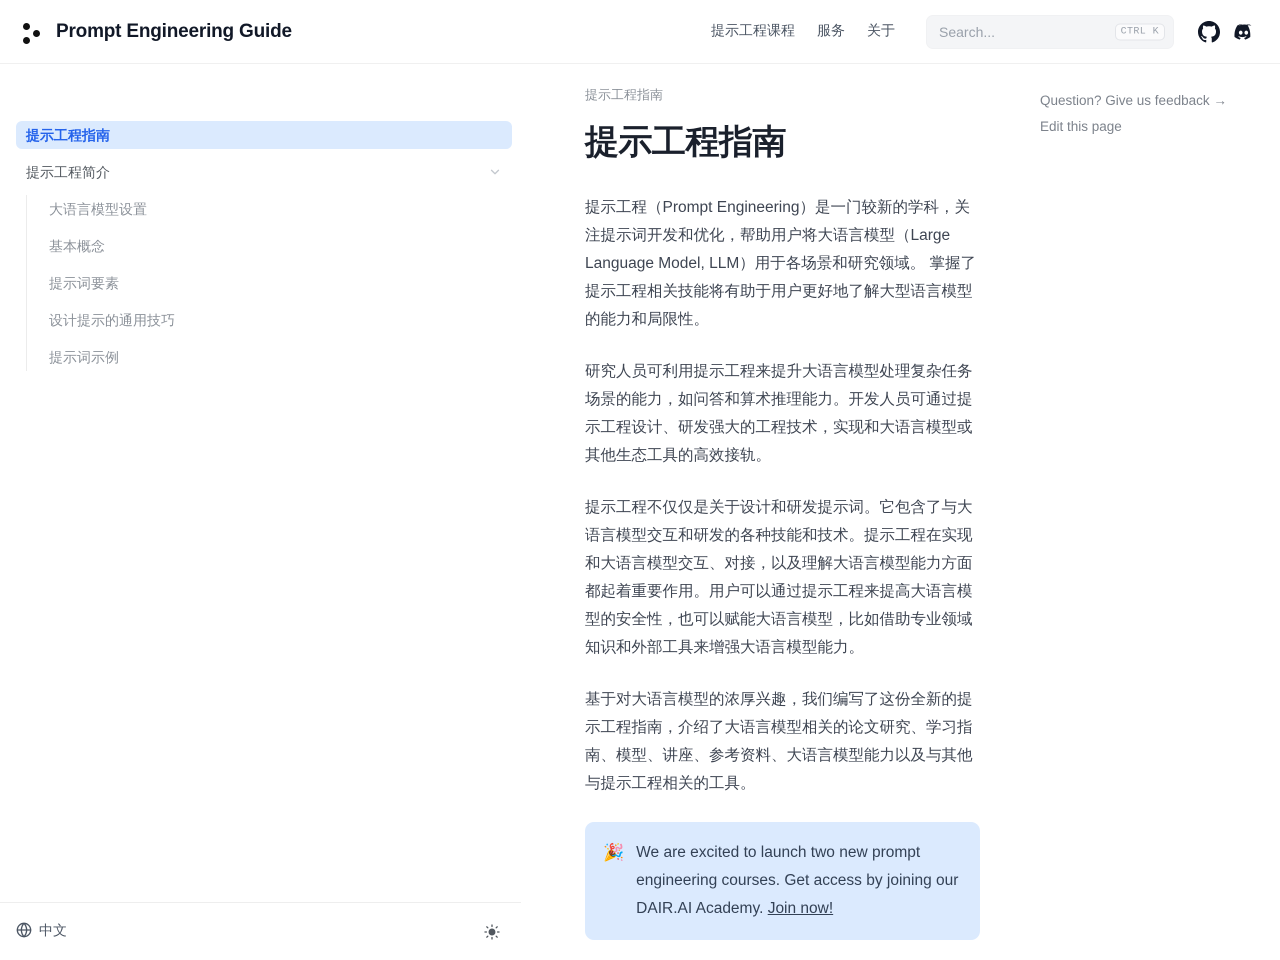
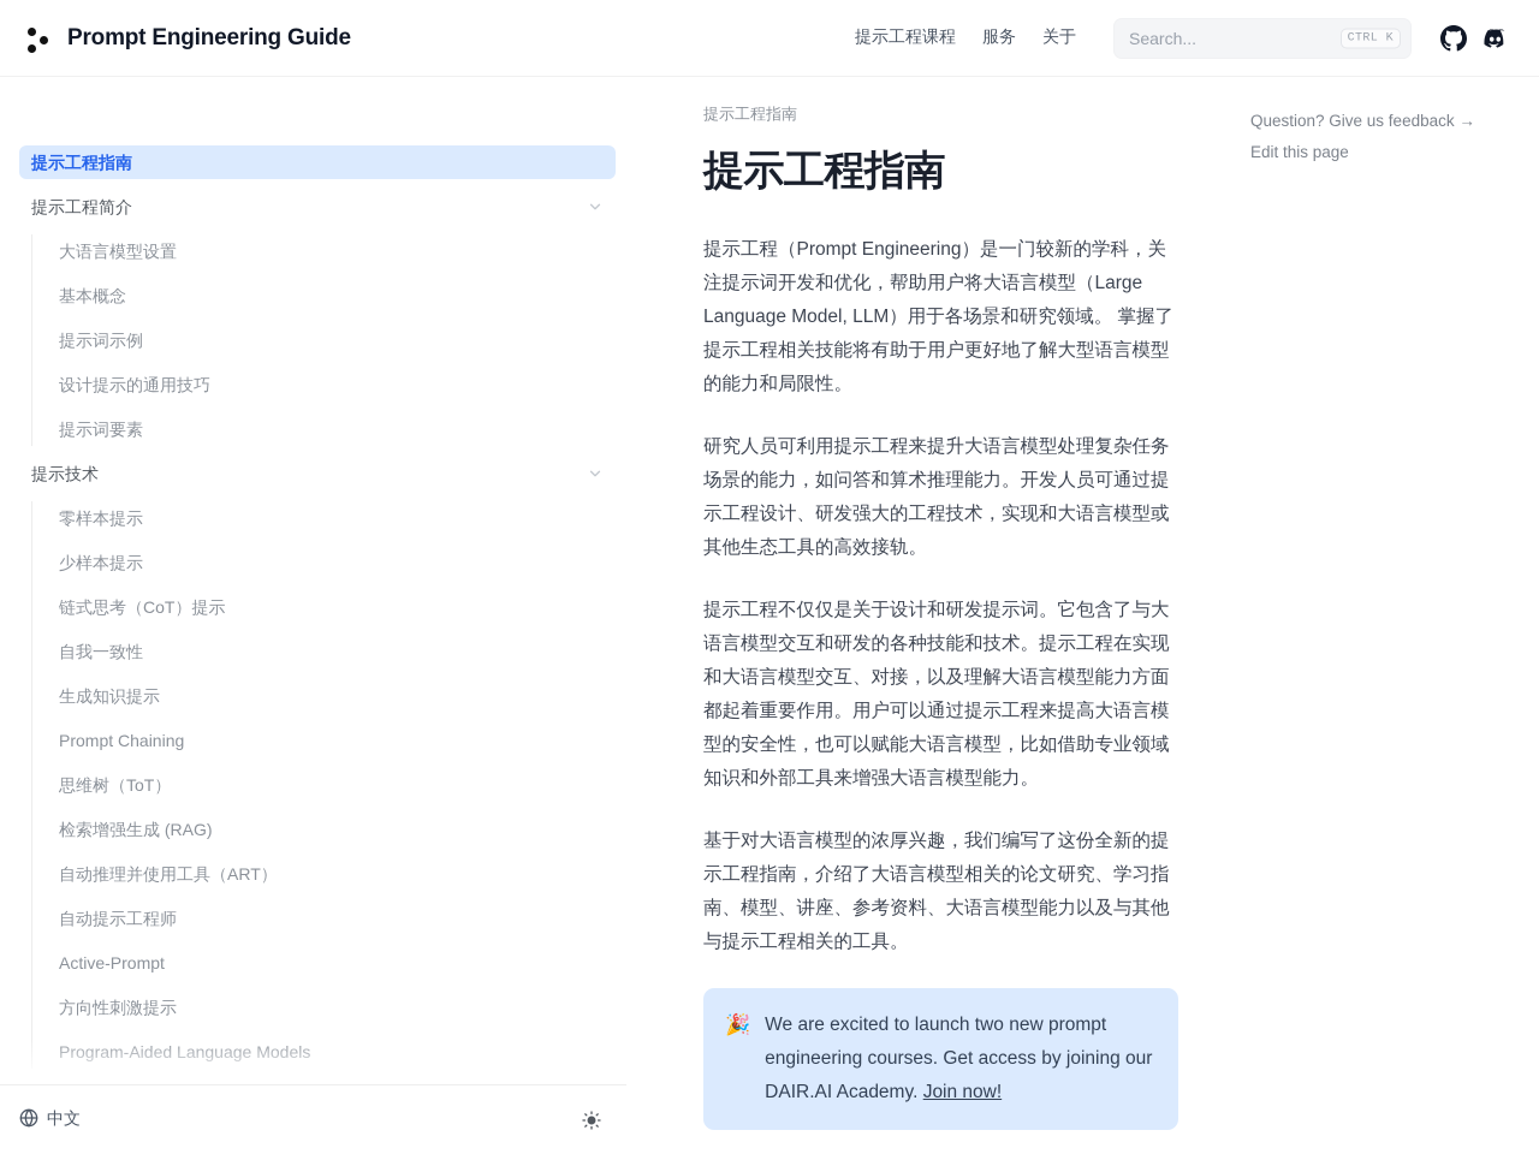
  Prompt Engineering Guide
  提示工程课程
  服务
  关于
  Search...
  CTRL K
  提示工程指南
  提示工程简介
  大语言模型设置
  基本概念
- 提示词要素
+ 提示词示例
  设计提示的通用技巧
- 提示词示例
+ 提示词要素
+ 提示技术
+ 零样本提示
+ 少样本提示
+ 链式思考（CoT）提示
+ 自我一致性
+ 生成知识提示
+ Prompt Chaining
+ 思维树（ToT）
+ 检索增强生成 (RAG)
+ 自动推理并使用工具（ART）
+ 自动提示工程师
+ Active-Prompt
+ 方向性刺激提示
  中文
  提示工程指南
  提示工程指南
  提示工程（Prompt Engineering）是一门较新的学科，关注提示词开发和优化，帮助用户将大语言模型（Large Language Model, LLM）用于各场景和研究领域。 掌握了提示工程相关技能将有助于用户更好地了解大型语言模型的能力和局限性。
  研究人员可利用提示工程来提升大语言模型处理复杂任务场景的能力，如问答和算术推理能力。开发人员可通过提示工程设计、研发强大的工程技术，实现和大语言模型或其他生态工具的高效接轨。
  提示工程不仅仅是关于设计和研发提示词。它包含了与大语言模型交互和研发的各种技能和技术。提示工程在实现和大语言模型交互、对接，以及理解大语言模型能力方面都起着重要作用。用户可以通过提示工程来提高大语言模型的安全性，也可以赋能大语言模型，比如借助专业领域知识和外部工具来增强大语言模型能力。
  基于对大语言模型的浓厚兴趣，我们编写了这份全新的提示工程指南，介绍了大语言模型相关的论文研究、学习指南、模型、讲座、参考资料、大语言模型能力以及与其他与提示工程相关的工具。
  🎉
  We are excited to launch two new prompt engineering courses. Get access by joining our DAIR.AI Academy. Join now!
  Question? Give us feedback →
  Edit this page
